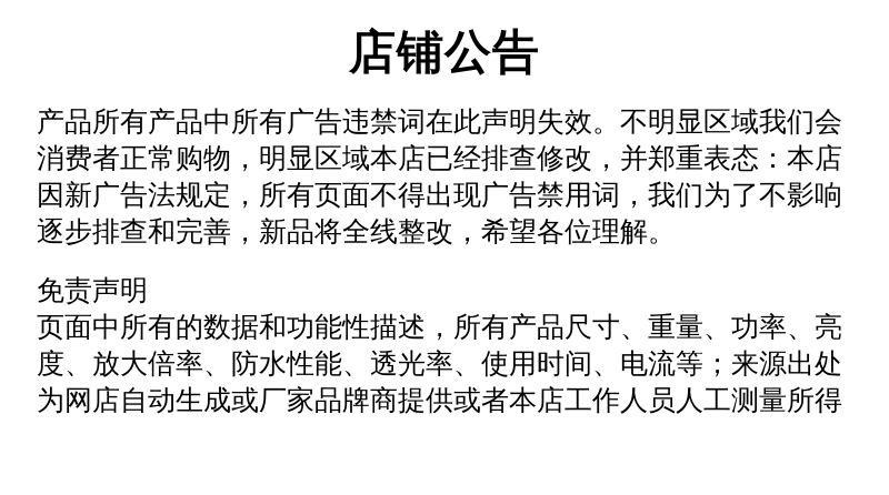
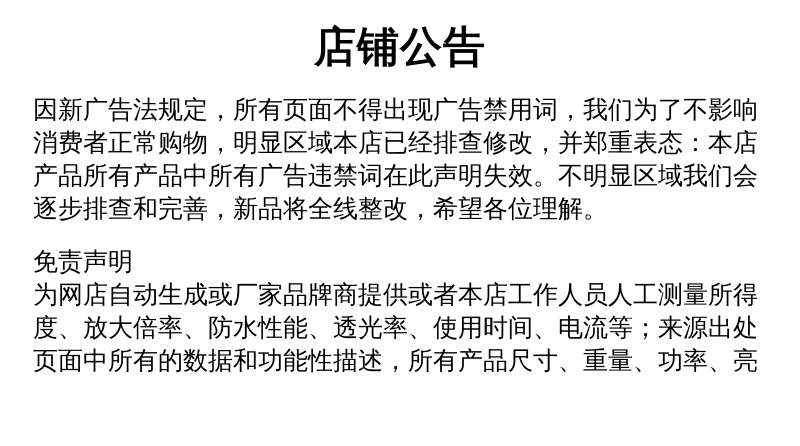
  店铺公告
- 产品所有产品中所有广告违禁词在此声明失效。不明显区域我们会
+ 因新广告法规定，所有页面不得出现广告禁用词，我们为了不影响
  消费者正常购物，明显区域本店已经排查修改，并郑重表态：本店
- 因新广告法规定，所有页面不得出现广告禁用词，我们为了不影响
+ 产品所有产品中所有广告违禁词在此声明失效。不明显区域我们会
  逐步排查和完善，新品将全线整改，希望各位理解。
  免责声明
- 页面中所有的数据和功能性描述，所有产品尺寸、重量、功率、亮
+ 为网店自动生成或厂家品牌商提供或者本店工作人员人工测量所得
  度、放大倍率、防水性能、透光率、使用时间、电流等；来源出处
- 为网店自动生成或厂家品牌商提供或者本店工作人员人工测量所得
+ 页面中所有的数据和功能性描述，所有产品尺寸、重量、功率、亮
